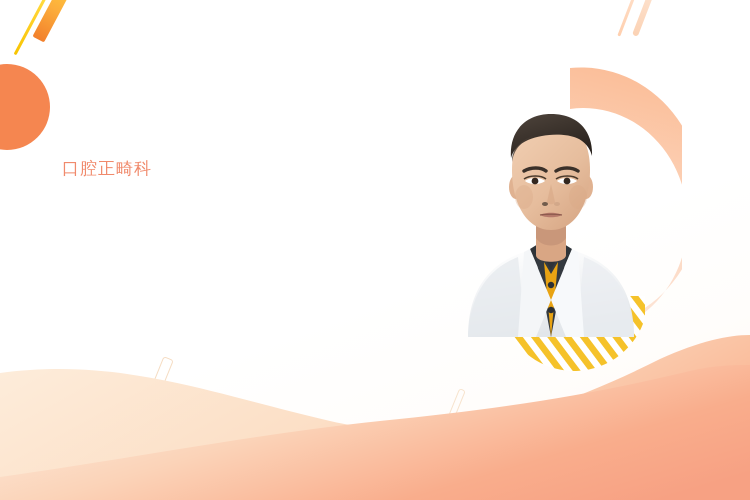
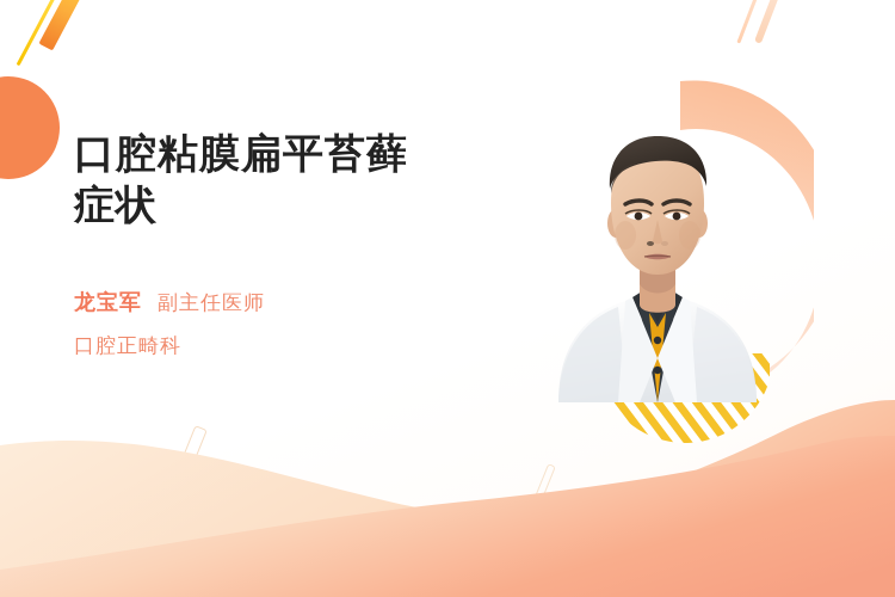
+ 口腔粘膜扁平苔藓
+ 症状
+ 龙宝军
+ 副主任医师
  口腔正畸科
